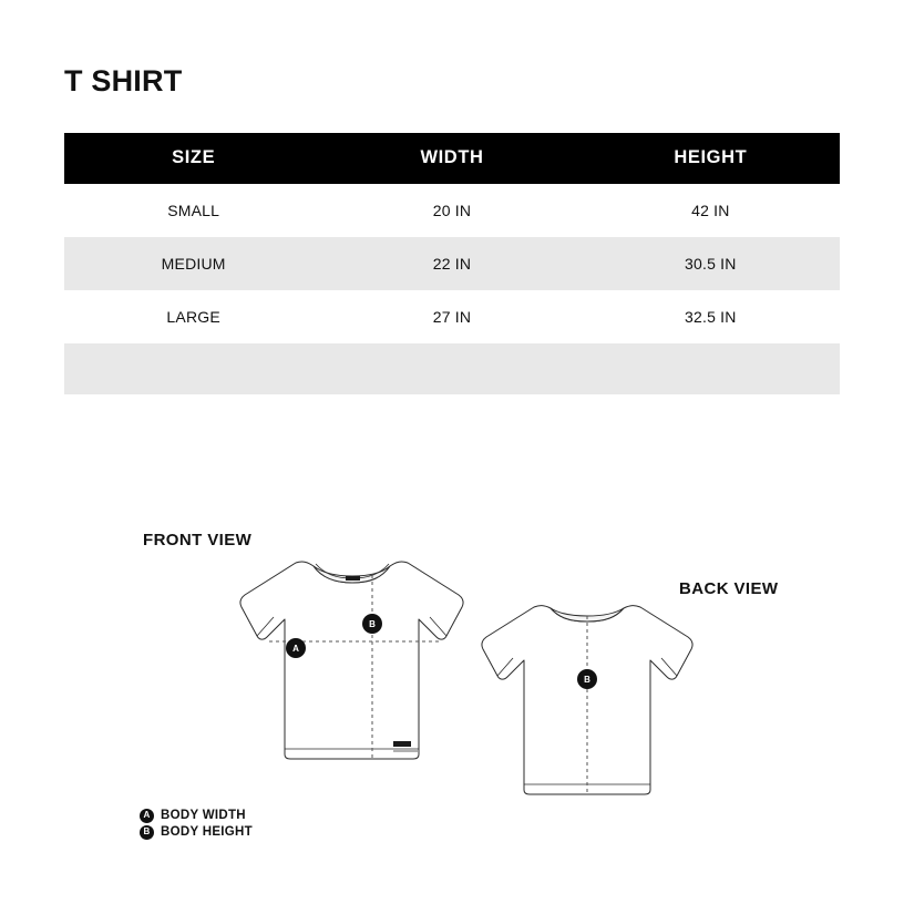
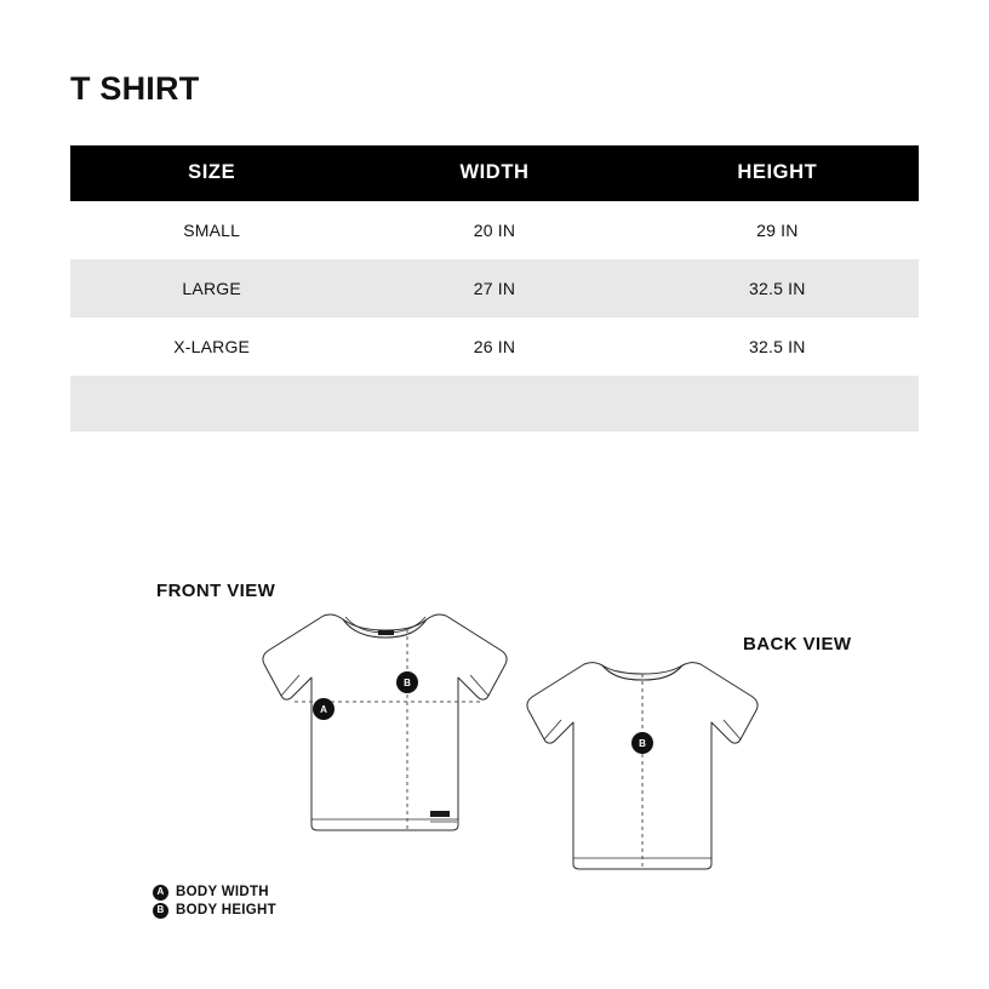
  T SHIRT
  SIZE	WIDTH	HEIGHT
- SMALL	20 IN	42 IN
+ SMALL	20 IN	29 IN
- MEDIUM	22 IN	30.5 IN
  LARGE	27 IN	32.5 IN
+ X-LARGE	26 IN	32.5 IN
  FRONT VIEW
  BACK VIEW
  A
  B
  B
  A
  BODY WIDTH
  B
  BODY HEIGHT
